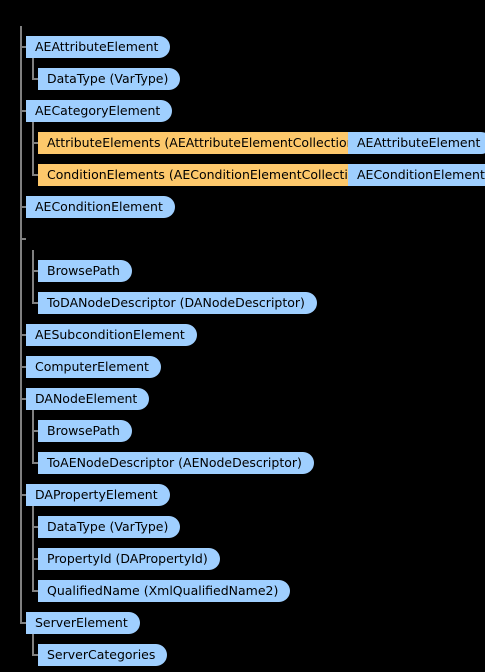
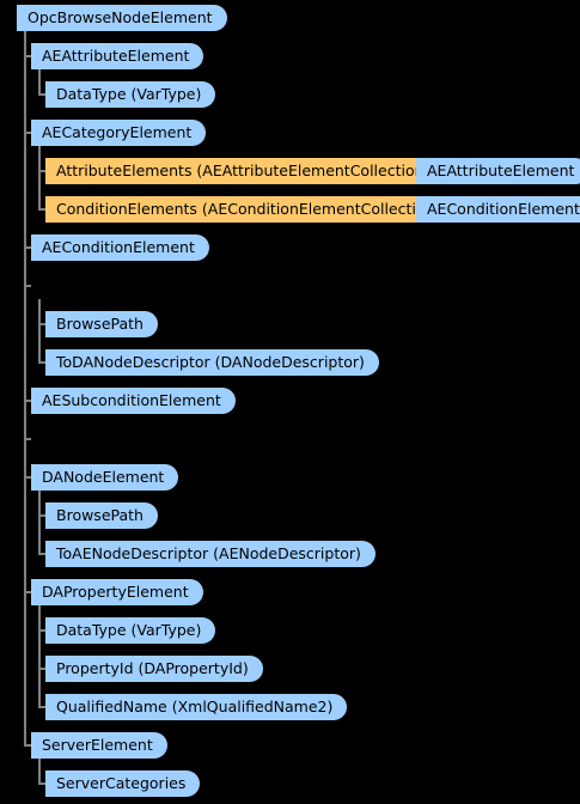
+ OpcBrowseNodeElement
  AEAttributeElement
  DataType (VarType)
  AECategoryElement
  AttributeElements (AEAttributeElementCollectio
  AEAttributeElement
  ConditionElements (AEConditionElementCollecti
  AEConditionElement
  AEConditionElement
  BrowsePath
  ToDANodeDescriptor (DANodeDescriptor)
  AESubconditionElement
- ComputerElement
  DANodeElement
  BrowsePath
  ToAENodeDescriptor (AENodeDescriptor)
  DAPropertyElement
  DataType (VarType)
  PropertyId (DAPropertyId)
  QualifiedName (XmlQualifiedName2)
  ServerElement
  ServerCategories
